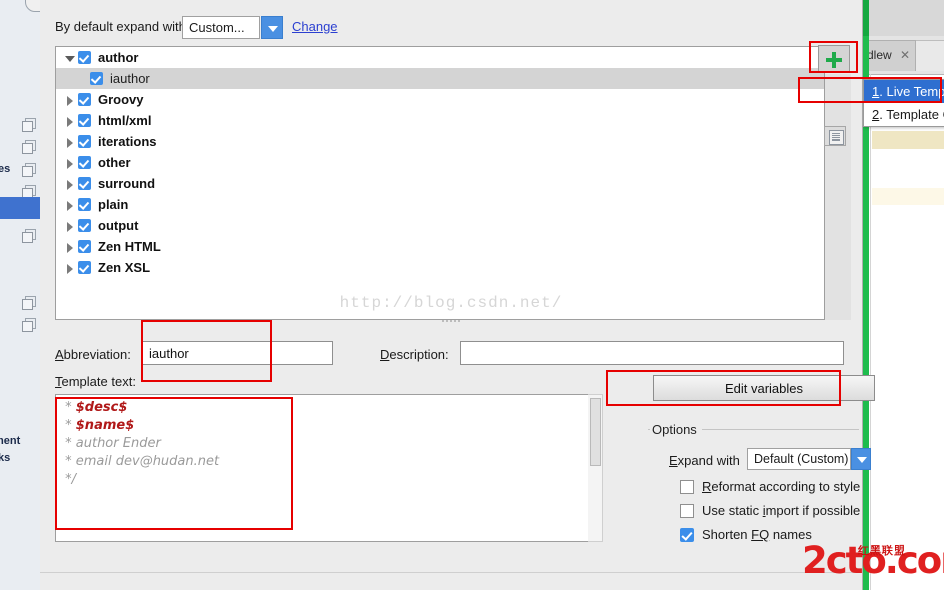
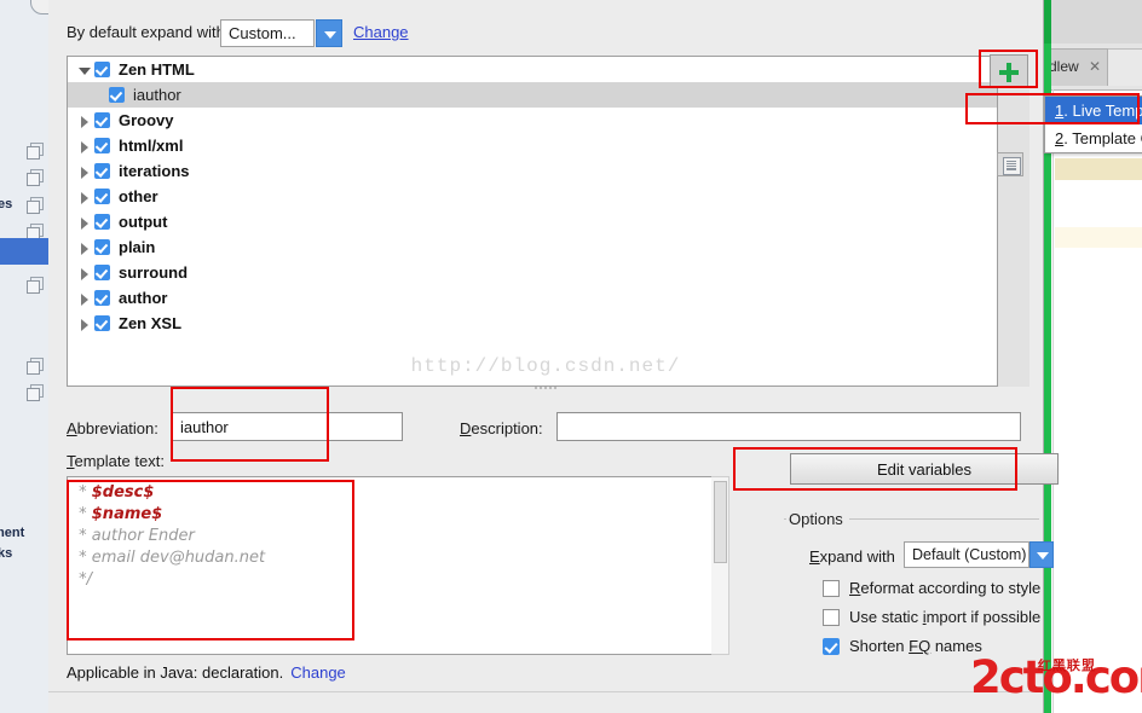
  es
  ent
  ks
  dlew
  ✕
  By default expand wit
  Custom...
  Change
- author
+ Zen HTML
  iauthor
  Groovy
  html/xml
  iterations
  other
- surround
+ output
  plain
- output
+ surround
- Zen HTML
+ author
  Zen XSL
  http://blog.csdn.net/
  1
  2
  Abbreviation:
  iauthor
  Description:
  Template text:
  * $desc$
  * $name$
  * author Ender
  * email dev@hudan.net
  */
  Edit variables
  Options
  Expand with
  Default (Custom)
  Reformat according to style
  Use static import if possible
  Shorten FQ names
+ Applicable in Java: declaration. Change
  2cto.co
  红黑联盟
